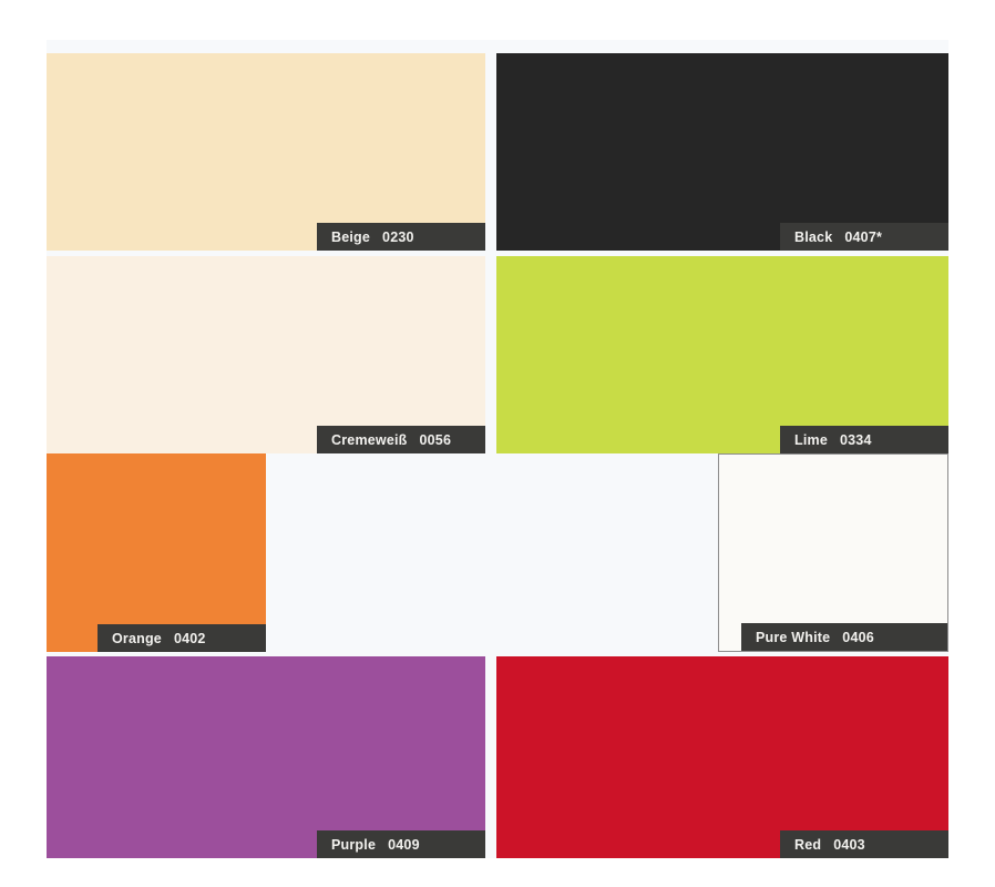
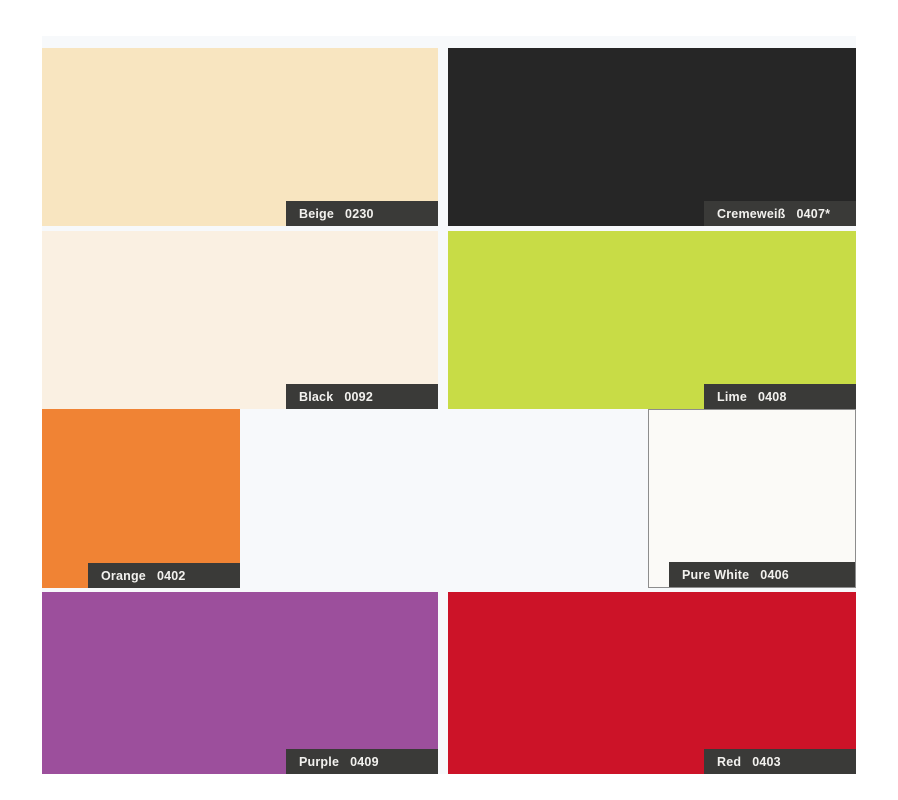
  Beige
  0230
- Black
+ Cremeweiß
  0407*
- Cremeweiß
+ Black
- 0056
+ 0092
  Lime
- 0334
+ 0408
  Orange
  0402
  Pure White
  0406
  Purple
  0409
  Red
  0403
